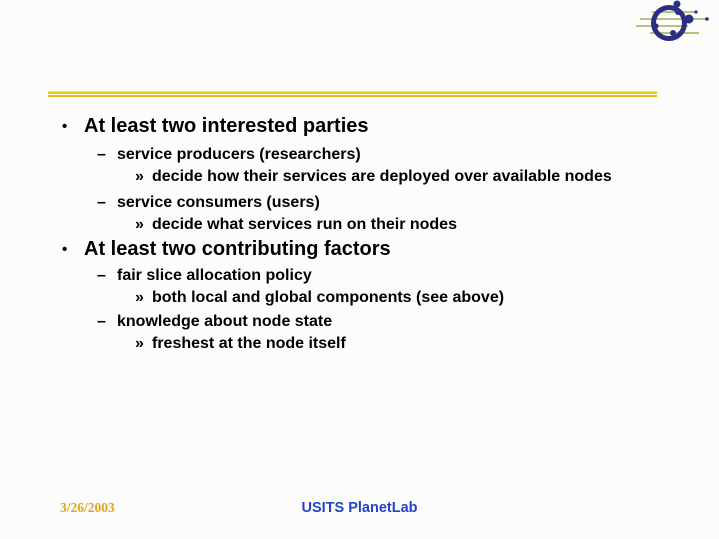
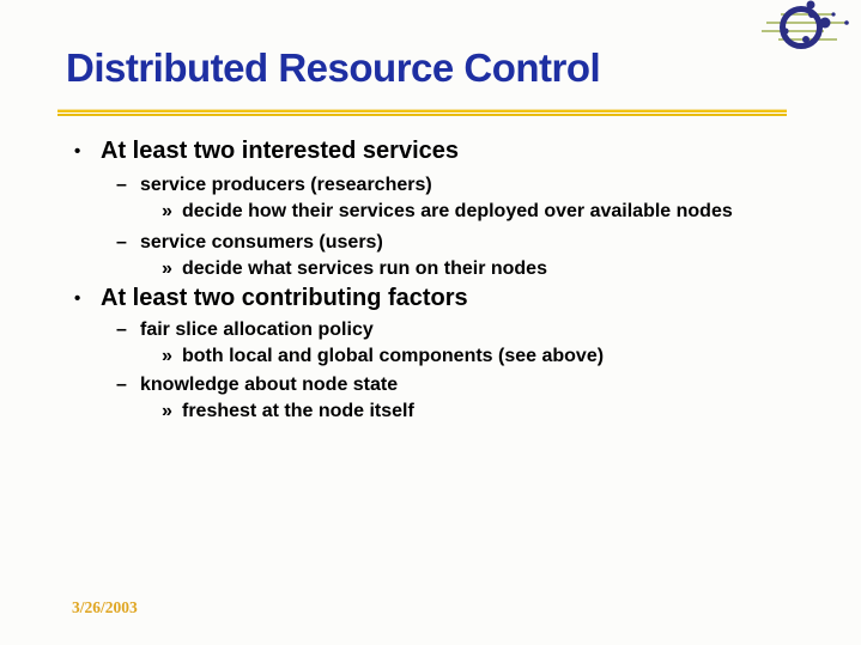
+ Distributed Resource Control
- • At least two interested parties
+ • At least two interested services
  – service producers (researchers)
  » decide how their services are deployed over available nodes
  – service consumers (users)
  » decide what services run on their nodes
  • At least two contributing factors
  – fair slice allocation policy
  » both local and global components (see above)
  – knowledge about node state
  » freshest at the node itself
  3/26/2003
- USITS PlanetLab
